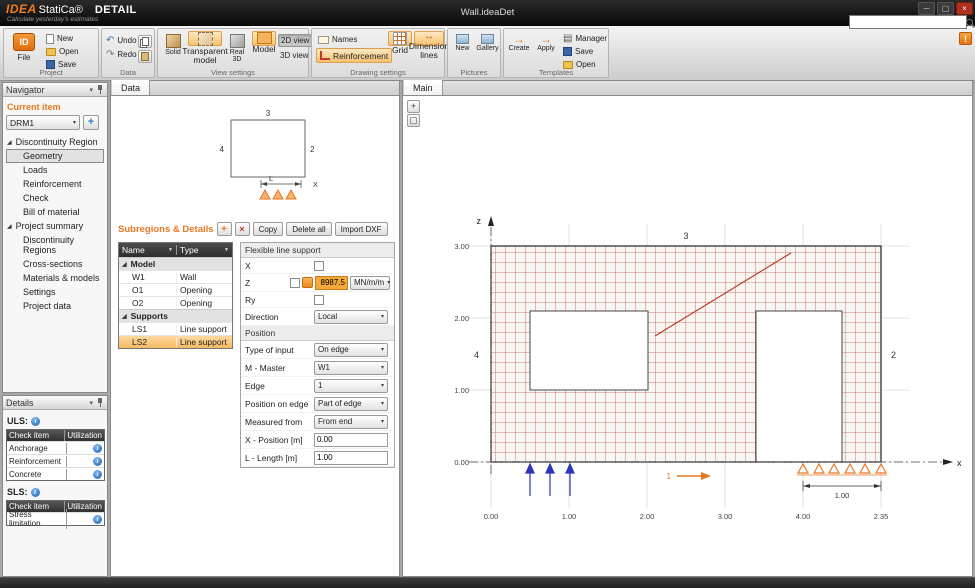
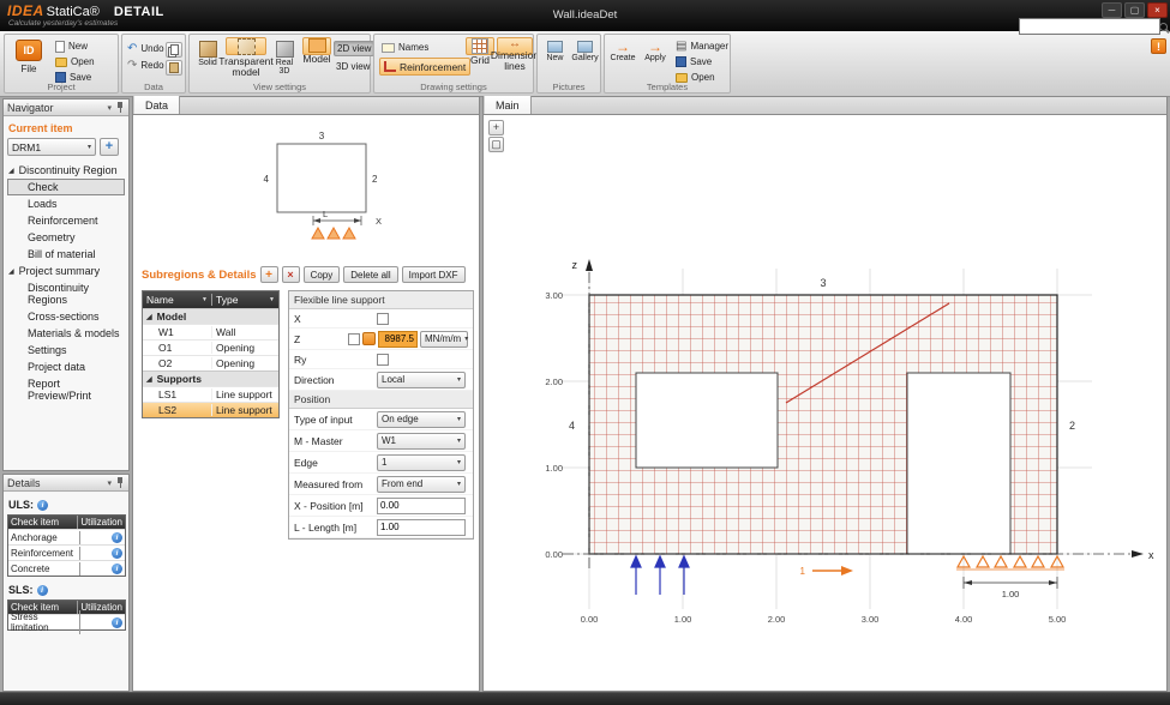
  IDEA
  StatiCa®
  DETAIL
  Wall.ideaDet
  ─
  ▢
  ×
  !
  ID
  File
  New
  Open
  Save
  Project
  ↶
  Undo
  ↷
  Redo
  Data
  Transparent model
  Model
  2D view
  3D view
  View settings
  Names
  Reinforcement
  Grid
  ↔
  Dimensio lines
  Drawing settings
  Pictures
  →
  →
  ▤
  Manager
  Save
  Open
  Templates
  Navigator
  Current item
  DRM1
  +
  Discontinuity Region
- Geometry
+ Check
  Loads
  Reinforcement
- Check
+ Geometry
  Bill of material
  Project summary
  Discontinuity Regions
  Cross-sections
  Materials & models
  Settings
  Project data
+ Report Preview/Print
  Details
  ULS:
  Check item
  Utilization
  Anchorage
  Reinforcement
  Concrete
  SLS:
  Check item
  Utilization
  Stress limitation
  Data
  3
  4
  2
  L
  X
  Subregions & Details
  +
  ×
  Copy
  Delete all
  Import DXF
  Name
  Type
  Model
  W1
  Wall
  O1
  Opening
  O2
  Opening
  Supports
  LS1
  Line support
  LS2
  Line support
  Flexible line support
  X
  Z
  8987.5
  MN/m/m
  Ry
  Direction
  Local
  Position
  Type of input
  On edge
  M - Master
  W1
  Edge
  1
- Position on edge
- Part of edge
  Measured from
  From end
  X - Position [m]
  0.00
  L - Length [m]
  1.00
  Main
  +
  ▢
  3
  4
  2
  z
  x
  3.00
  2.00
  1.00
  0.00
  0.00
  1.00
  2.00
  3.00
  4.00
- 2.35
+ 5.00
  1
  1.00
